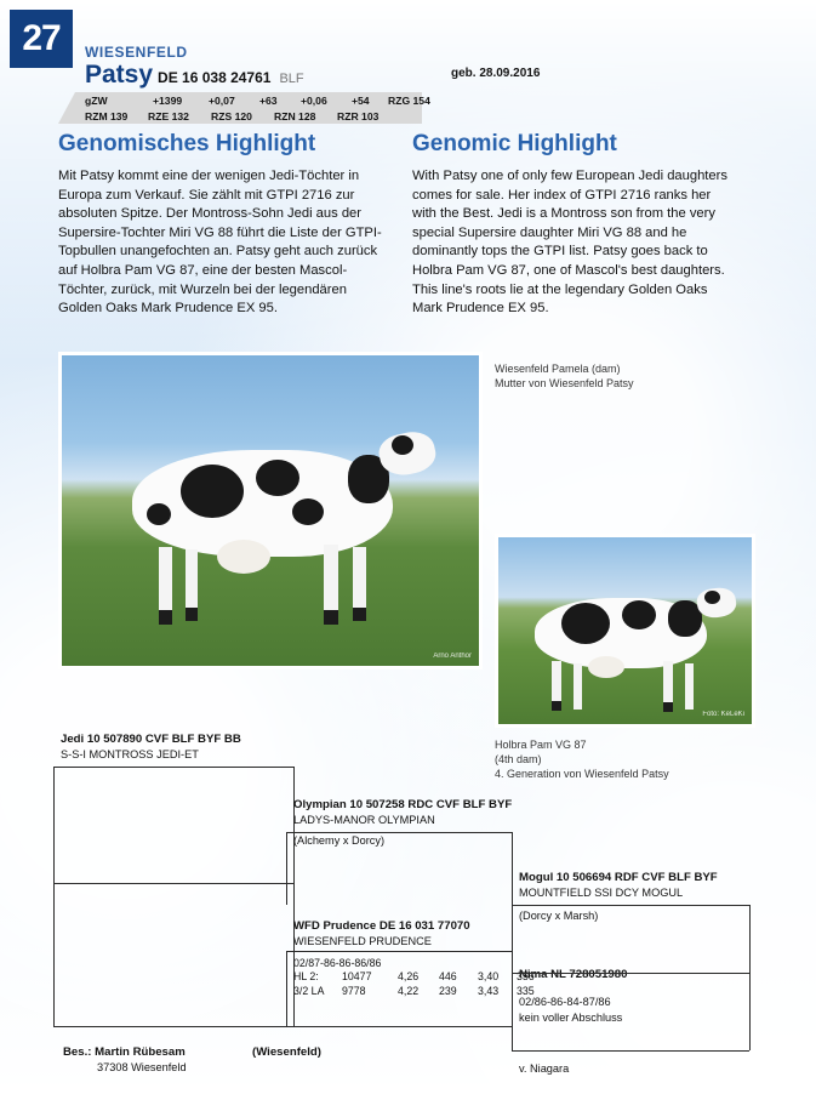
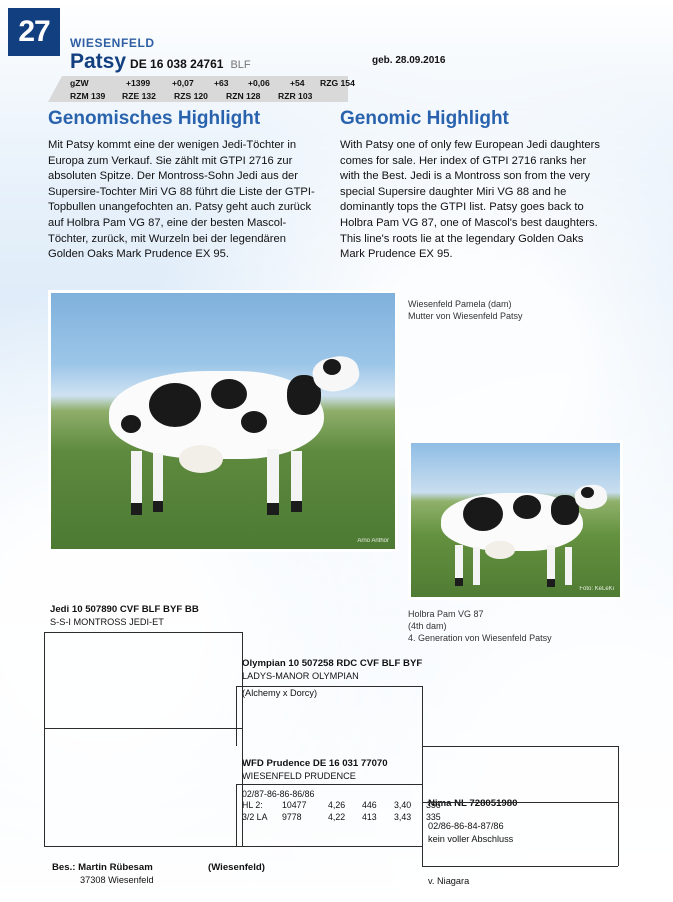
  27
  WIESENFELD
  Patsy DE 16 038 24761 BLF
  geb. 28.09.2016
  gZW
  +1399
  +0,07
  +63
  +0,06
  +54
  RZG 154
  RZM 139
  RZE 132
  RZS 120
  RZN 128
  RZR 103
  Genomisches Highlight
  Genomic Highlight
  Mit Patsy kommt eine der wenigen Jedi-Töchter in Europa zum Verkauf. Sie zählt mit GTPI 2716 zur absoluten Spitze. Der Montross-Sohn Jedi aus der Supersire-Tochter Miri VG 88 führt die Liste der GTPI-Topbullen unangefochten an. Patsy geht auch zurück auf Holbra Pam VG 87, eine der besten Mascol-Töchter, zurück, mit Wurzeln bei der legendären Golden Oaks Mark Prudence EX 95.
  With Patsy one of only few European Jedi daughters comes for sale. Her index of GTPI 2716 ranks her with the Best. Jedi is a Montross son from the very special Supersire daughter Miri VG 88 and he dominantly tops the GTPI list. Patsy goes back to Holbra Pam VG 87, one of Mascol's best daughters. This line's roots lie at the legendary Golden Oaks Mark Prudence EX 95.
  Wiesenfeld Pamela (dam)
  Mutter von Wiesenfeld Patsy
  Holbra Pam VG 87
  (4th dam)
  4. Generation von Wiesenfeld Patsy
  Jedi 10 507890 CVF BLF BYF BB
  S-S-I MONTROSS JEDI-ET
  Olympian 10 507258 RDC CVF BLF BYF
  LADYS-MANOR OLYMPIAN
  (Alchemy x Dorcy)
  WFD Prudence DE 16 031 77070
  WIESENFELD PRUDENCE
  02/87-86-86-86/86
  HL 2: 10477 4,26 446 3,40 356
- 3/2 LA 9778 4,22 239 3,43 335
+ 3/2 LA 9778 4,22 413 3,43 335
- Mogul 10 506694 RDF CVF BLF BYF
- MOUNTFIELD SSI DCY MOGUL
- (Dorcy x Marsh)
  Nima NL 728051980
  02/86-86-84-87/86
  kein voller Abschluss
  v. Niagara
  Bes.: Martin Rübesam
  (Wiesenfeld)
  37308 Wiesenfeld
